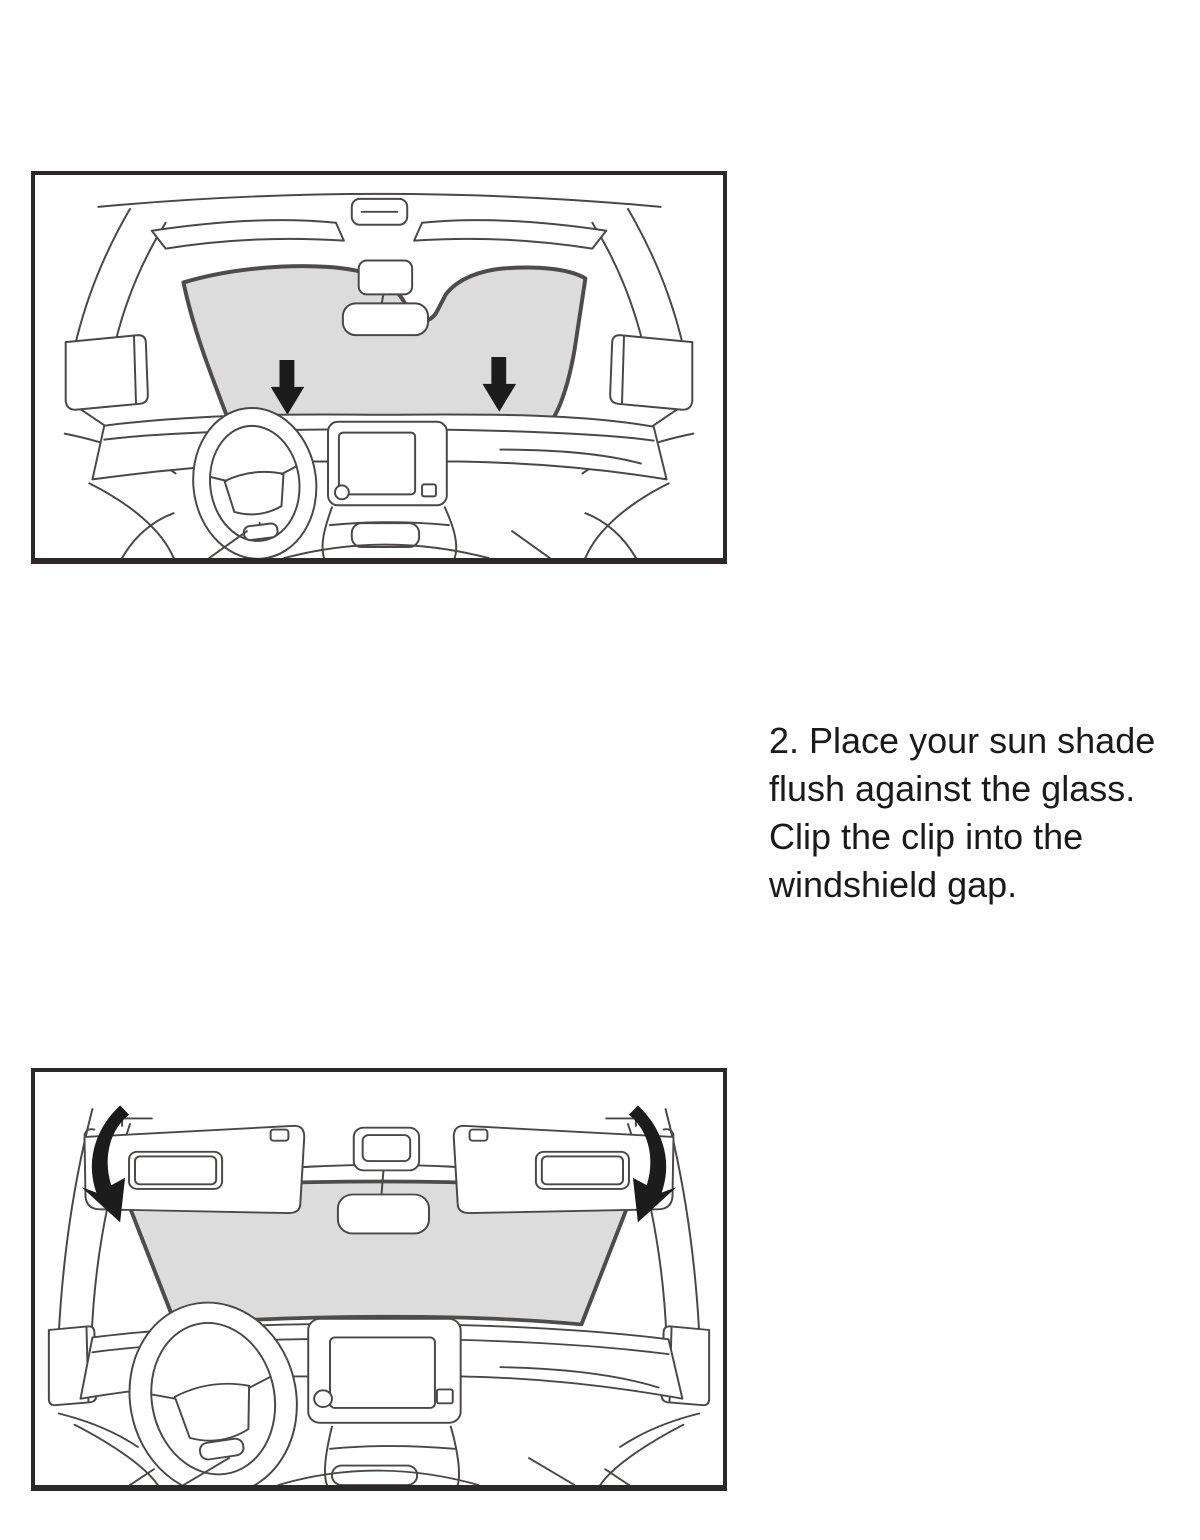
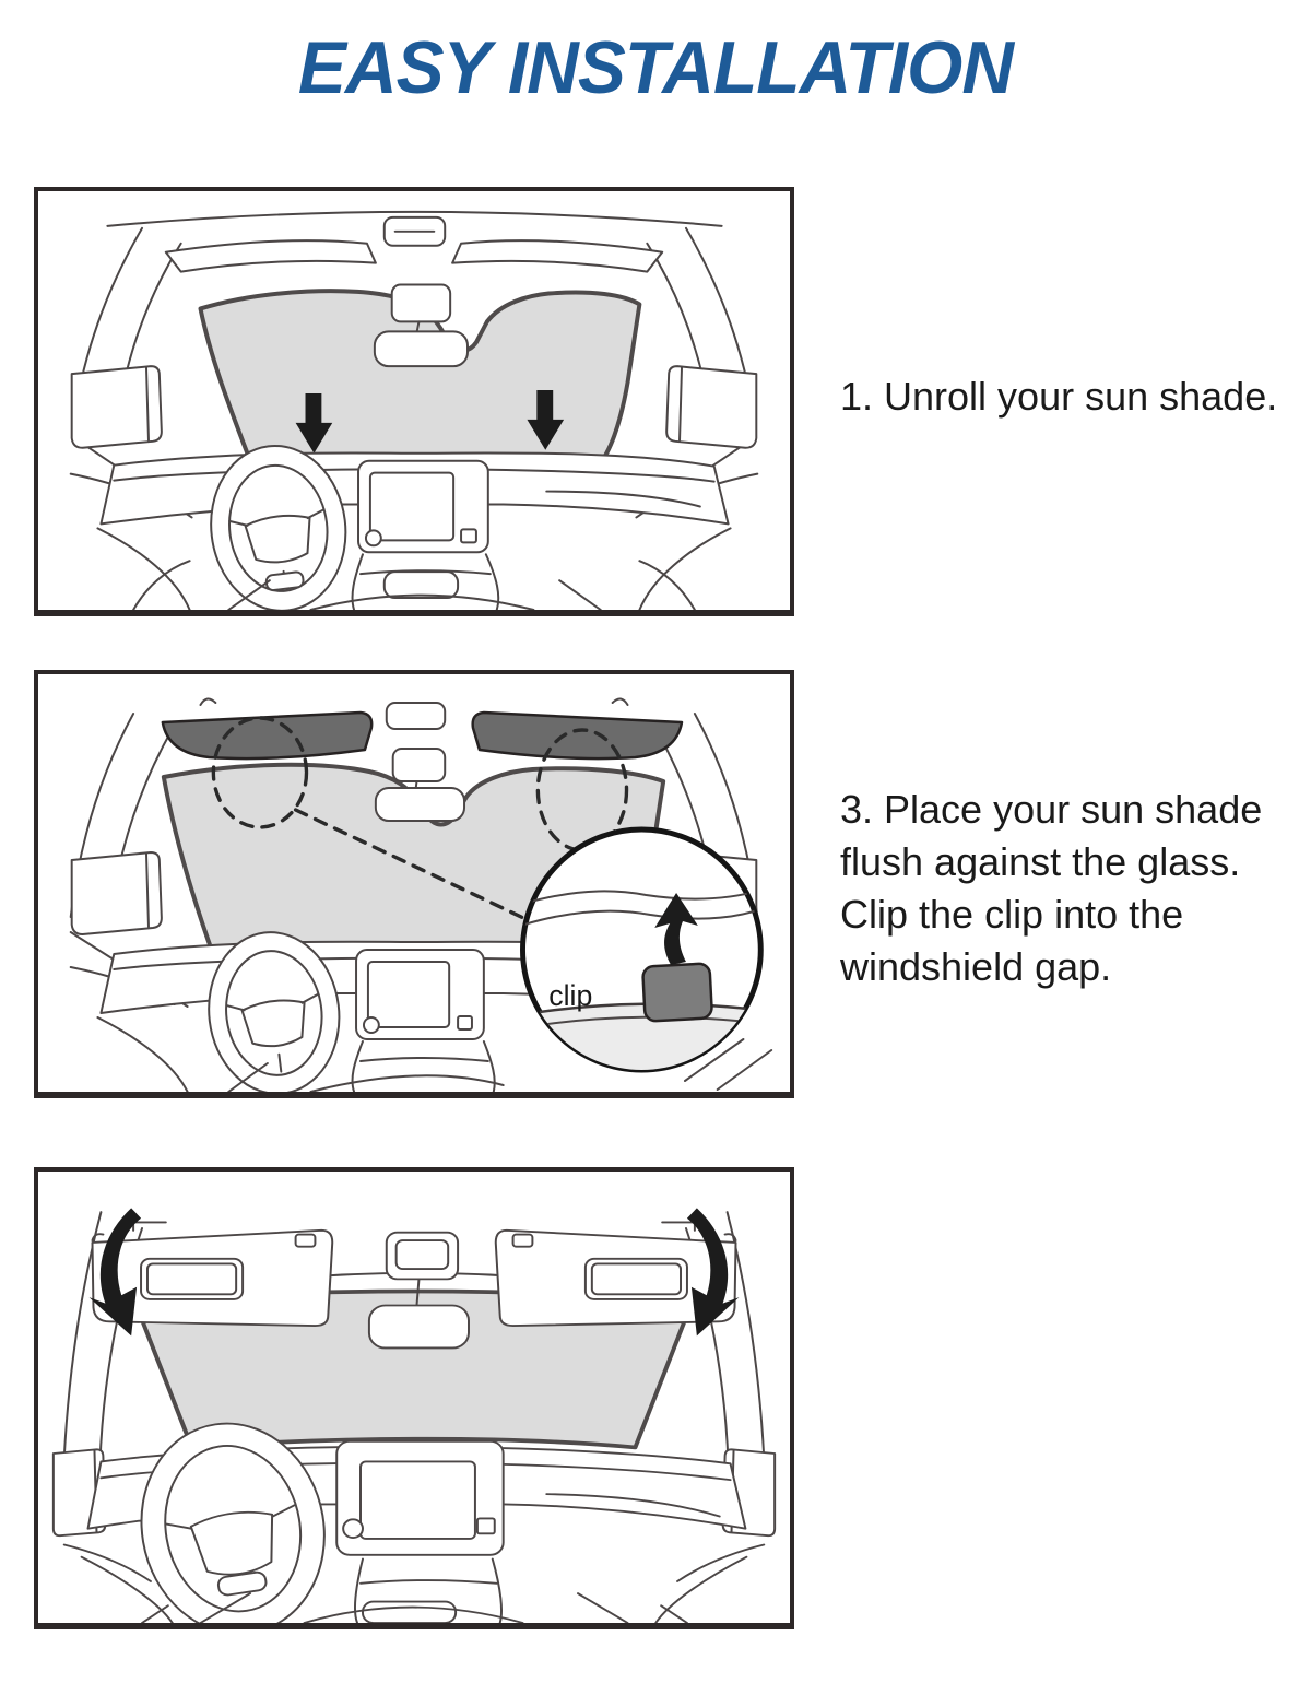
+ EASY INSTALLATION
+ 1. Unroll your sun shade.
+ clip
- 2. Place your sun shade flush against the glass. Clip the clip into the windshield gap.
+ 3. Place your sun shade flush against the glass. Clip the clip into the windshield gap.
